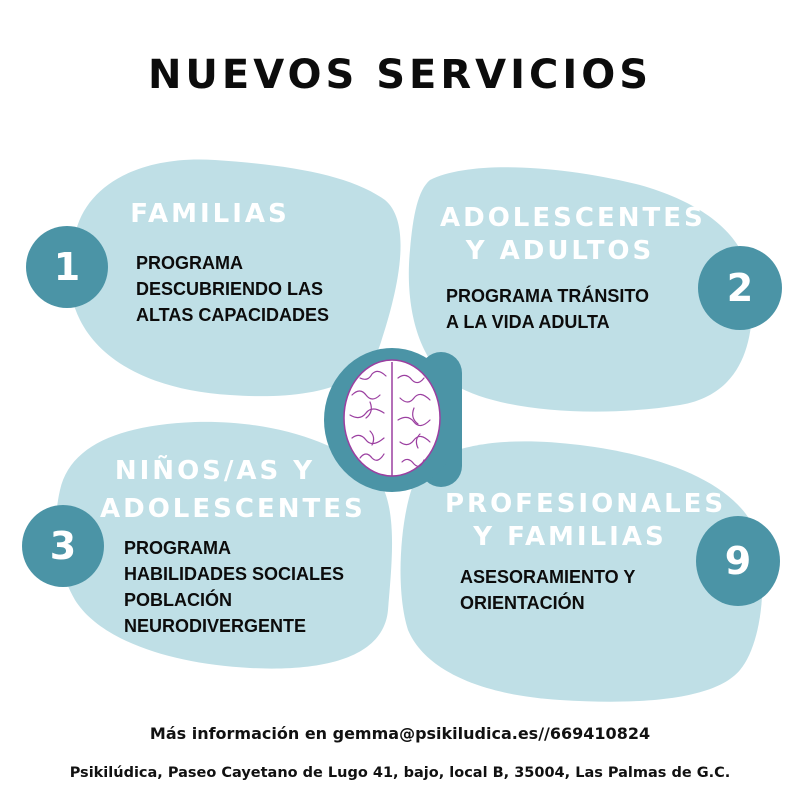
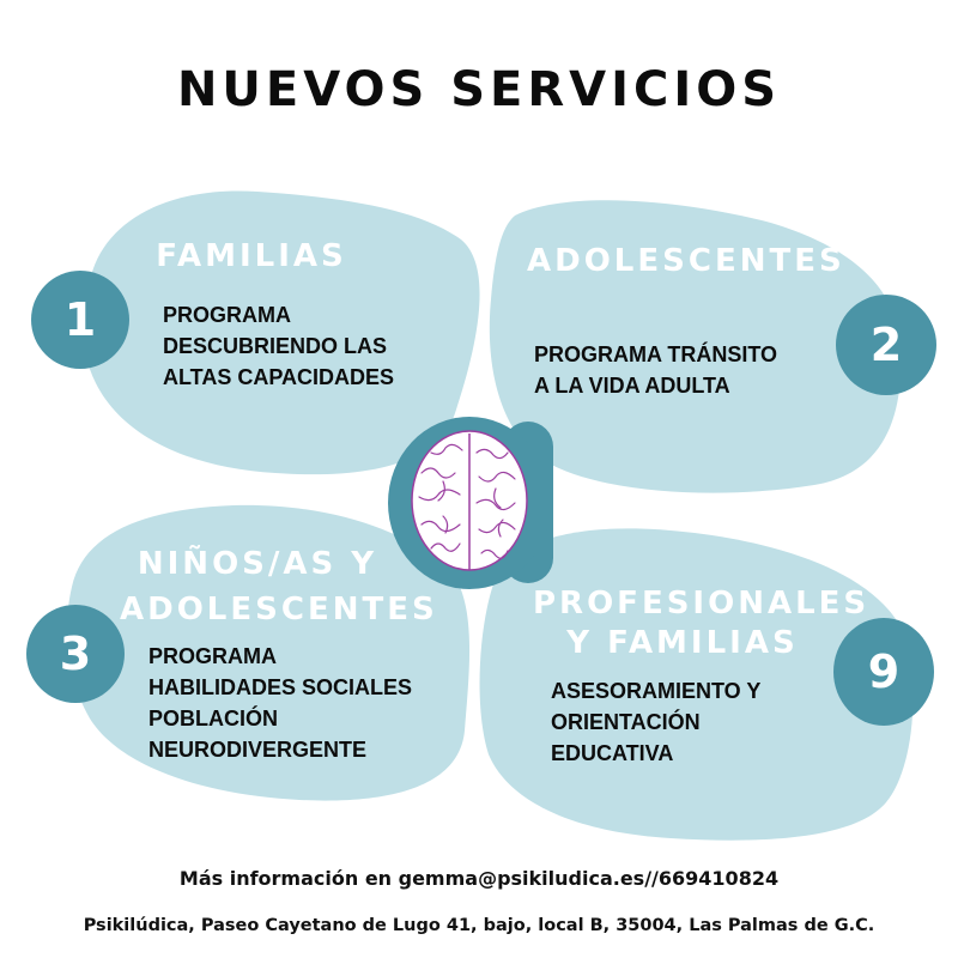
  NUEVOS SERVICIOS
  1
  FAMILIAS
  PROGRAMA
  DESCUBRIENDO LAS
  ALTAS CAPACIDADES
  2
  ADOLESCENTES
- Y ADULTOS
  PROGRAMA TRÁNSITO
  A LA VIDA ADULTA
  3
  NIÑOS/AS Y
  ADOLESCENTES
  PROGRAMA
  HABILIDADES SOCIALES
  POBLACIÓN
  NEURODIVERGENTE
  9
  PROFESIONALES
  Y FAMILIAS
  ASESORAMIENTO Y
  ORIENTACIÓN
+ EDUCATIVA
  Más información en gemma@psikiludica.es//669410824
  Psikilúdica, Paseo Cayetano de Lugo 41, bajo, local B, 35004, Las Palmas de G.C.
